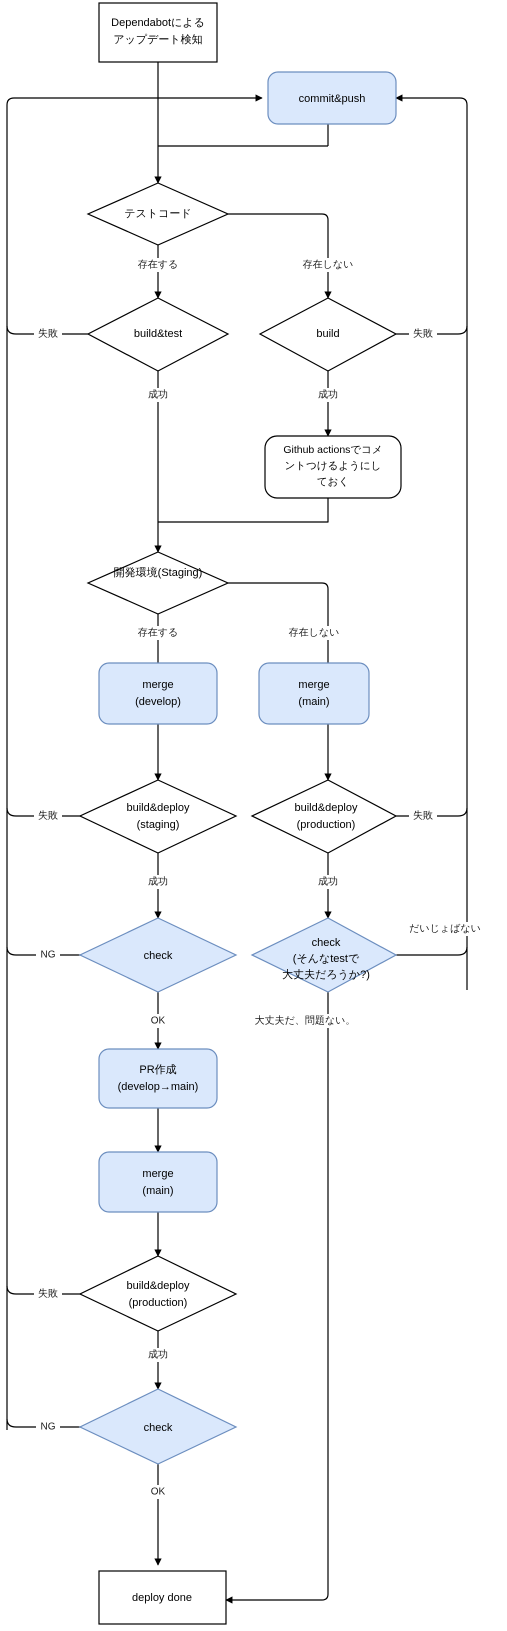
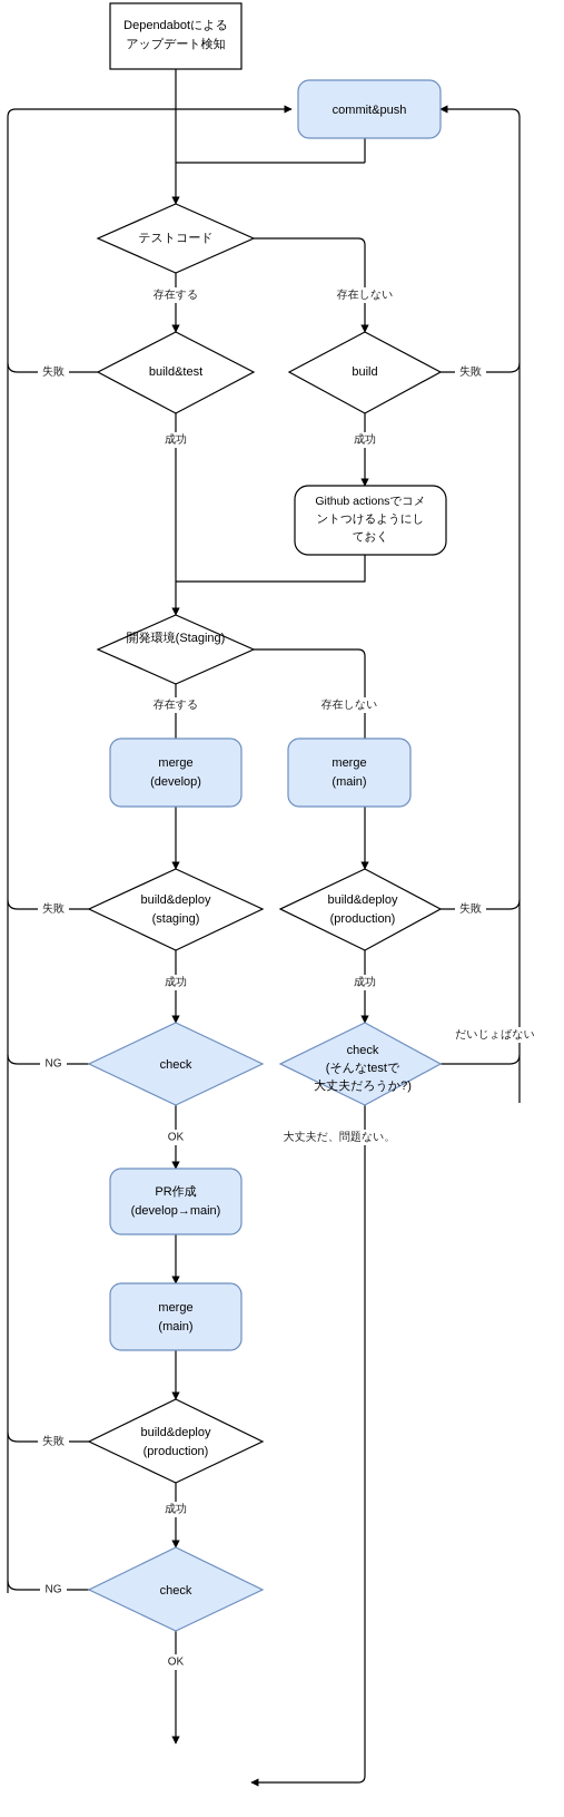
  Dependabotによる
  アップデート検知
  commit&push
  テストコード
  build&test
  build
  Github actionsでコメ
  ントつけるようにし
  ておく
  開発環境(Staging)
  merge
  (develop)
  merge
  (main)
  build&deploy
  (staging)
  build&deploy
  (production)
  check
  check
  (そんなtestで
  大丈夫だろうか?)
  PR作成
  (develop→main)
  merge
  (main)
  build&deploy
  (production)
  check
- deploy done
  存在する
  存在しない
  失敗
  失敗
  成功
  成功
  存在する
  存在しない
  失敗
  失敗
  成功
  成功
  NG
  OK
  だいじょばない
  大丈夫だ、問題ない。
  失敗
  成功
  NG
  OK
